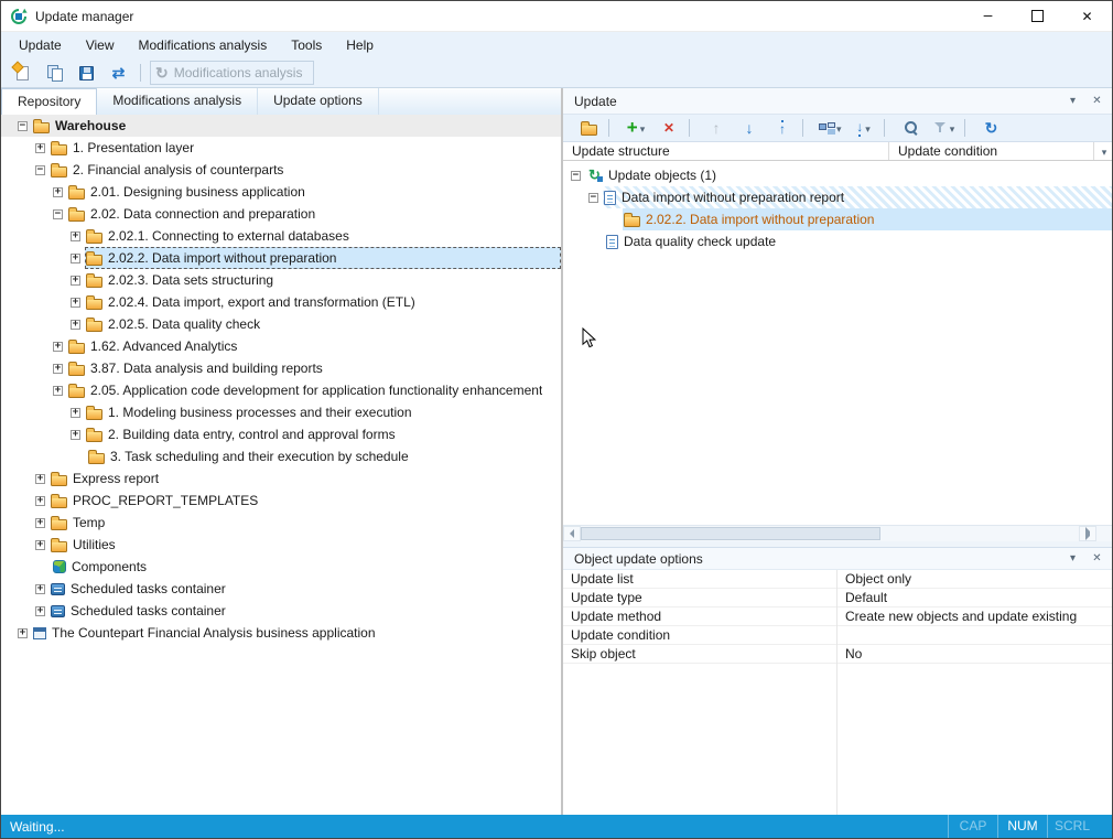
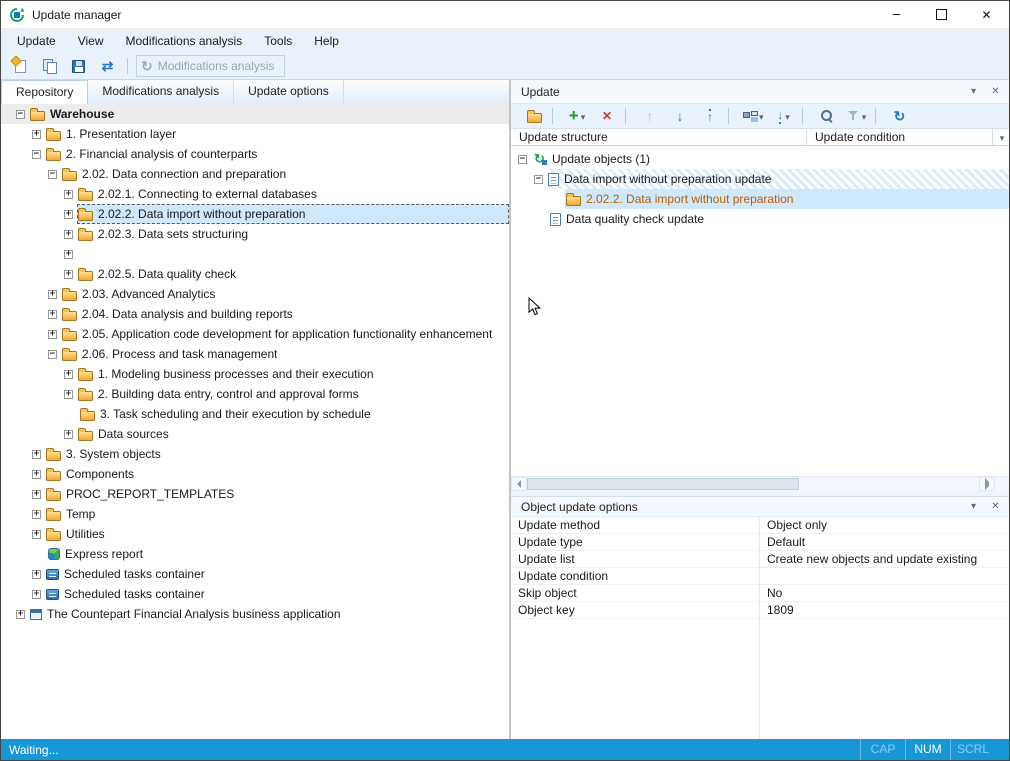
  Update manager
  Update
  View
  Modifications analysis
  Tools
  Help
  Modifications analysis
  Repository
  Modifications analysis
  Update options
  Update
  Warehouse
  1. Presentation layer
  2. Financial analysis of counterparts
- 2.01. Designing business application
  2.02. Data connection and preparation
  2.02.1. Connecting to external databases
  2.02.2. Data import without preparation
  2.02.3. Data sets structuring
- 2.02.4. Data import, export and transformation (ETL)
  2.02.5. Data quality check
- 1.62. Advanced Analytics
+ 2.03. Advanced Analytics
- 3.87. Data analysis and building reports
+ 2.04. Data analysis and building reports
  2.05. Application code development for application functionality enhancement
+ 2.06. Process and task management
  1. Modeling business processes and their execution
  2. Building data entry, control and approval forms
  3. Task scheduling and their execution by schedule
+ Data sources
+ 3. System objects
- Express report
+ Components
  PROC_REPORT_TEMPLATES
  Temp
  Utilities
- Components
+ Express report
  Scheduled tasks container
  Scheduled tasks container
  The Countepart Financial Analysis business application
  Update structure
  Update condition
  Update objects (1)
- Data import without preparation report
+ Data import without preparation update
  2.02.2. Data import without preparation
  Data quality check update
  Object update options
- Update list
+ Update method
  Object only
  Update type
  Default
- Update method
+ Update list
  Create new objects and update existing
  Update condition
  Skip object
  No
+ Object key
+ 1809
  Waiting...
  CAP
  NUM
  SCRL
